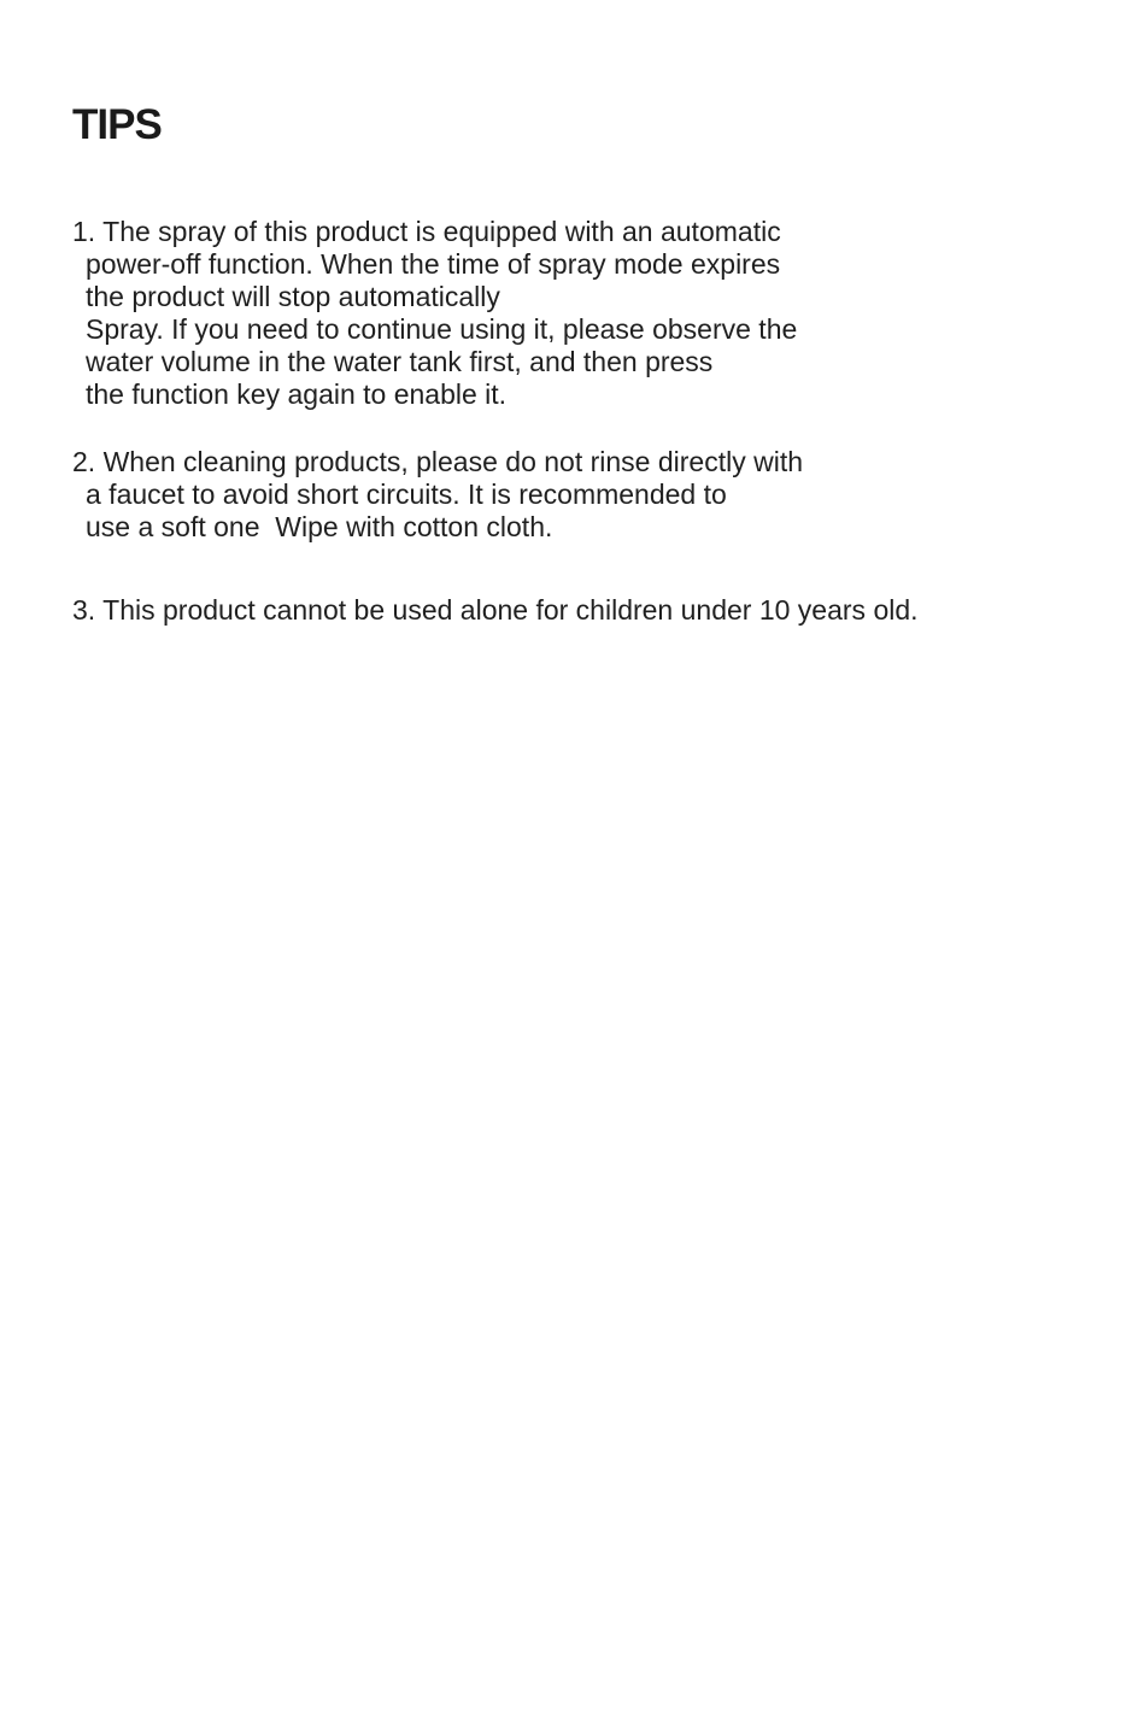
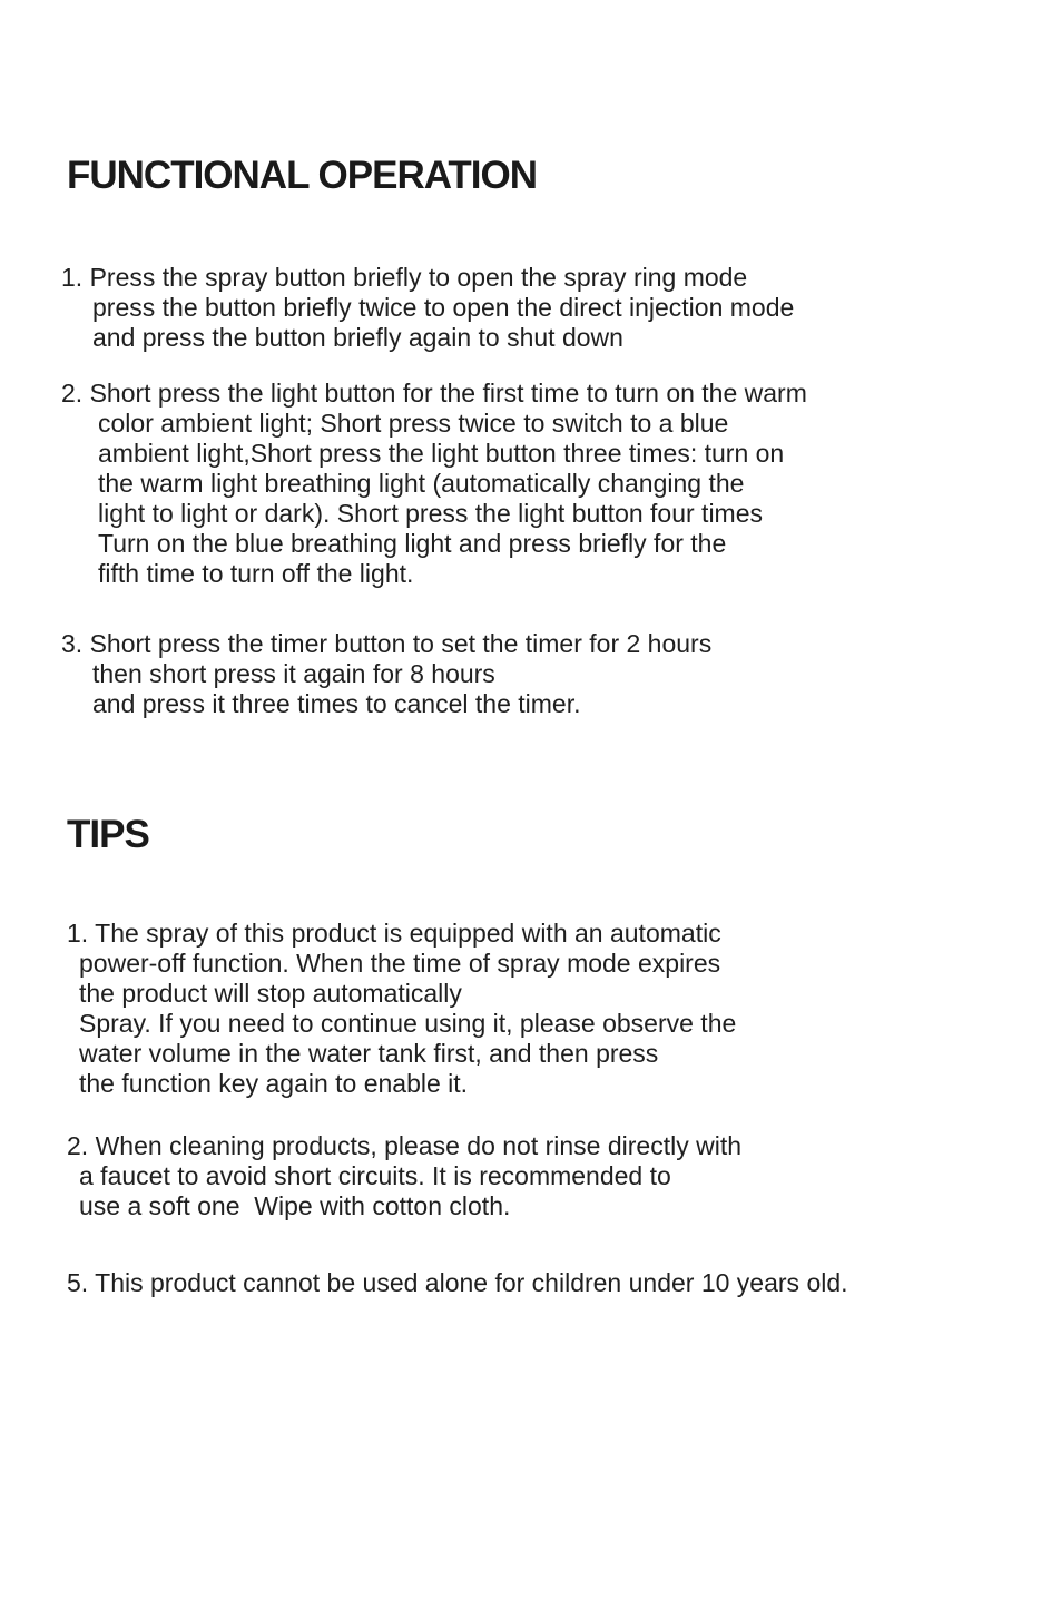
+ FUNCTIONAL OPERATION
+ 1. Press the spray button briefly to open the spray ring mode
+ press the button briefly twice to open the direct injection mode
+ and press the button briefly again to shut down
+ 2. Short press the light button for the first time to turn on the warm
+ color ambient light; Short press twice to switch to a blue
+ ambient light,Short press the light button three times: turn on
+ the warm light breathing light (automatically changing the
+ light to light or dark). Short press the light button four times
+ Turn on the blue breathing light and press briefly for the
+ fifth time to turn off the light.
+ 3. Short press the timer button to set the timer for 2 hours
+ then short press it again for 8 hours
+ and press it three times to cancel the timer.
  TIPS
  1. The spray of this product is equipped with an automatic
  power-off function. When the time of spray mode expires
  the product will stop automatically
  Spray. If you need to continue using it, please observe the
  water volume in the water tank first, and then press
  the function key again to enable it.
  2. When cleaning products, please do not rinse directly with
  a faucet to avoid short circuits. It is recommended to
  use a soft one Wipe with cotton cloth.
- 3. This product cannot be used alone for children under 10 years old.
+ 5. This product cannot be used alone for children under 10 years old.
